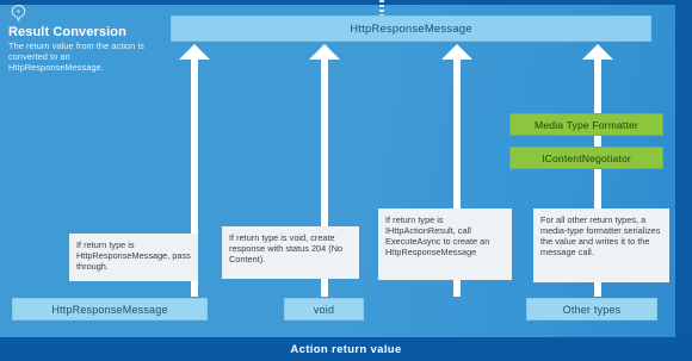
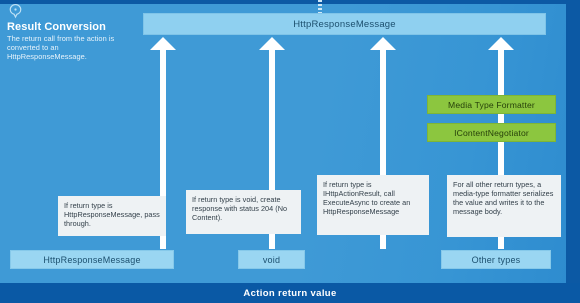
  Result Conversion
- The return value from the action is converted to an HttpResponseMessage.
+ The return call from the action is converted to an HttpResponseMessage.
  HttpResponseMessage
  Media Type Formatter
  IContentNegotiator
  If return type is HttpResponseMessage, pass through.
  If return type is void, create response with status 204 (No Content).
  If return type is IHttpActionResult, call ExecuteAsync to create an HttpResponseMessage
- For all other return types, a media-type formatter serializes the value and writes it to the message call.
+ For all other return types, a media-type formatter serializes the value and writes it to the message body.
  HttpResponseMessage
  void
  Other types
  Action return value
